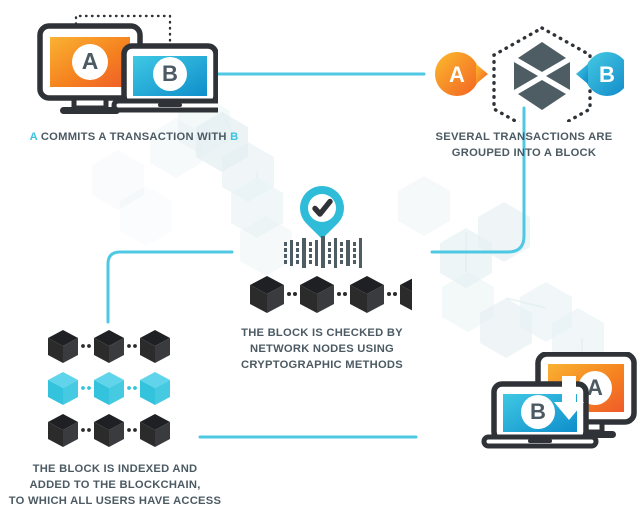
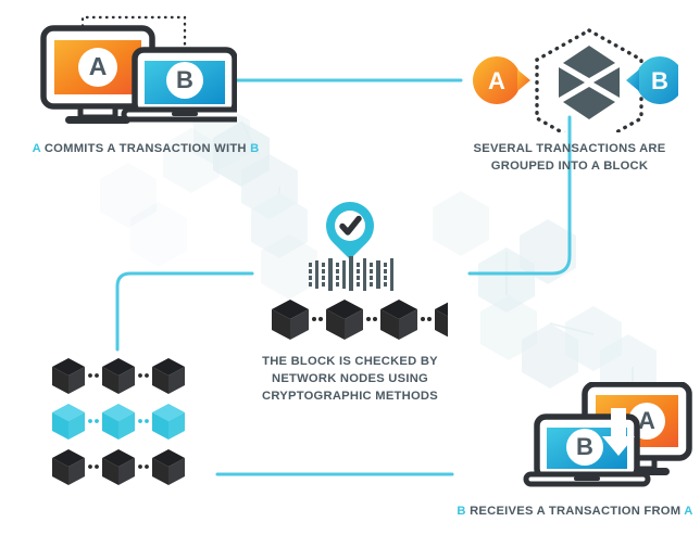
  A
  B
  A COMMITS A TRANSACTION WITH B
  A
  B
  SEVERAL TRANSACTIONS ARE
  GROUPED INTO A BLOCK
  THE BLOCK IS CHECKED BY
  NETWORK NODES USING
  CRYPTOGRAPHIC METHODS
- THE BLOCK IS INDEXED AND
- ADDED TO THE BLOCKCHAIN,
- TO WHICH ALL USERS HAVE ACCESS
  A
  B
+ B RECEIVES A TRANSACTION FROM A
